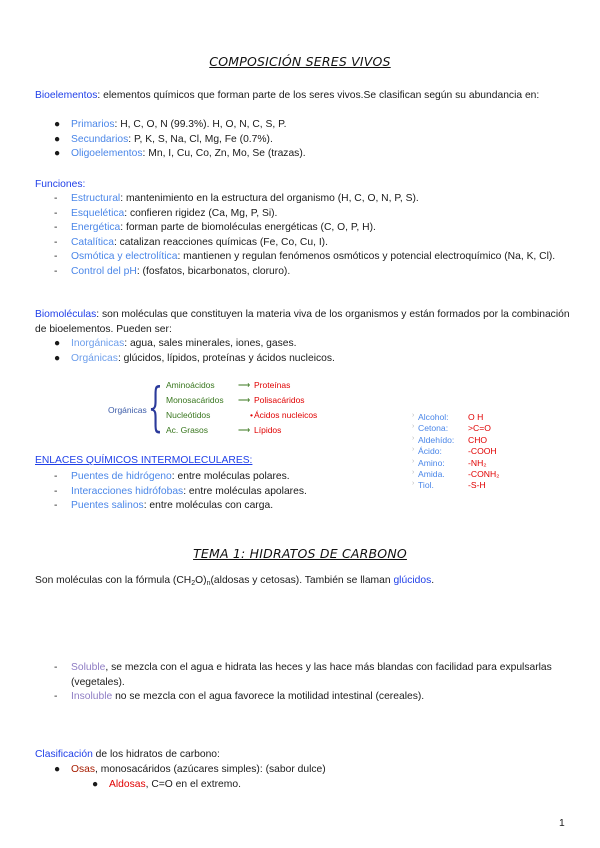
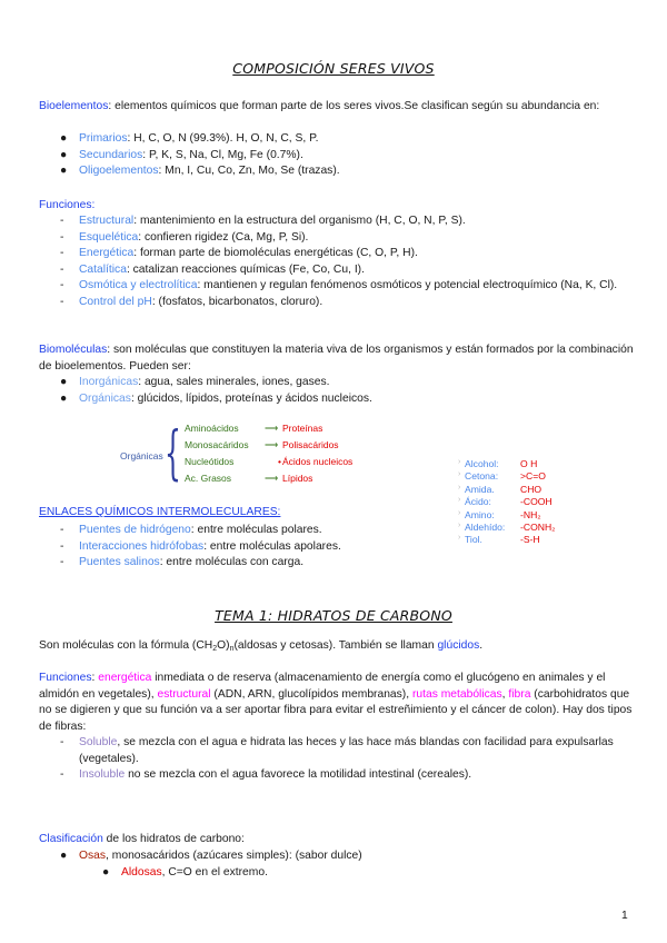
  COMPOSICIÓN SERES VIVOS
  Bioelementos: elementos químicos que forman parte de los seres vivos.Se clasifican según su abundancia en:
  ●
  Primarios: H, C, O, N (99.3%). H, O, N, C, S, P.
  ●
  Secundarios: P, K, S, Na, Cl, Mg, Fe (0.7%).
  ●
  Oligoelementos: Mn, I, Cu, Co, Zn, Mo, Se (trazas).
  Funciones:
  -
  Estructural: mantenimiento en la estructura del organismo (H, C, O, N, P, S).
  -
  Esquelética: confieren rigidez (Ca, Mg, P, Si).
  -
  Energética: forman parte de biomoléculas energéticas (C, O, P, H).
  -
  Catalítica: catalizan reacciones químicas (Fe, Co, Cu, I).
  -
  Osmótica y electrolítica: mantienen y regulan fenómenos osmóticos y potencial electroquímico (Na, K, Cl).
  -
  Control del pH: (fosfatos, bicarbonatos, cloruro).
  Biomoléculas: son moléculas que constituyen la materia viva de los organismos y están formados por la combinación de bioelementos. Pueden ser:
  ●
  Inorgánicas: agua, sales minerales, iones, gases.
  ●
  Orgánicas: glúcidos, lípidos, proteínas y ácidos nucleicos.
  Orgánicas
  {
  Aminoácidos
  ⟶
  Proteínas
  Monosacáridos
  ⟶
  Polisacáridos
  Nucleótidos
  •
  Ácidos nucleicos
  Ac. Grasos
  ⟶
  Lípidos
  Alcohol:
  O H
  Cetona:
  >C=O
- Aldehído:
+ Amida.
  CHO
  Ácido:
  -COOH
  Amino:
  -NH₂
- Amida.
+ Aldehído:
  -CONH₂
  Tiol.
  -S-H
  ENLACES QUÍMICOS INTERMOLECULARES:
  -
  Puentes de hidrógeno: entre moléculas polares.
  -
  Interacciones hidrófobas: entre moléculas apolares.
  -
  Puentes salinos: entre moléculas con carga.
  TEMA 1: HIDRATOS DE CARBONO
  Son moléculas con la fórmula (CH O) (aldosas y cetosas). También se llaman glúcidos.
+ Funciones: energética inmediata o de reserva (almacenamiento de energía como el glucógeno en animales y el almidón en vegetales), estructural (ADN, ARN, glucolípidos membranas), rutas metabólicas, fibra (carbohidratos que no se digieren y que su función va a ser aportar fibra para evitar el estreñimiento y el cáncer de colon). Hay dos tipos de fibras:
  -
  Soluble, se mezcla con el agua e hidrata las heces y las hace más blandas con facilidad para expulsarlas (vegetales).
  -
  Insoluble no se mezcla con el agua favorece la motilidad intestinal (cereales).
  Clasificación de los hidratos de carbono:
  ●
  Osas, monosacáridos (azúcares simples): (sabor dulce)
  ●
  Aldosas, C=O en el extremo.
  1
